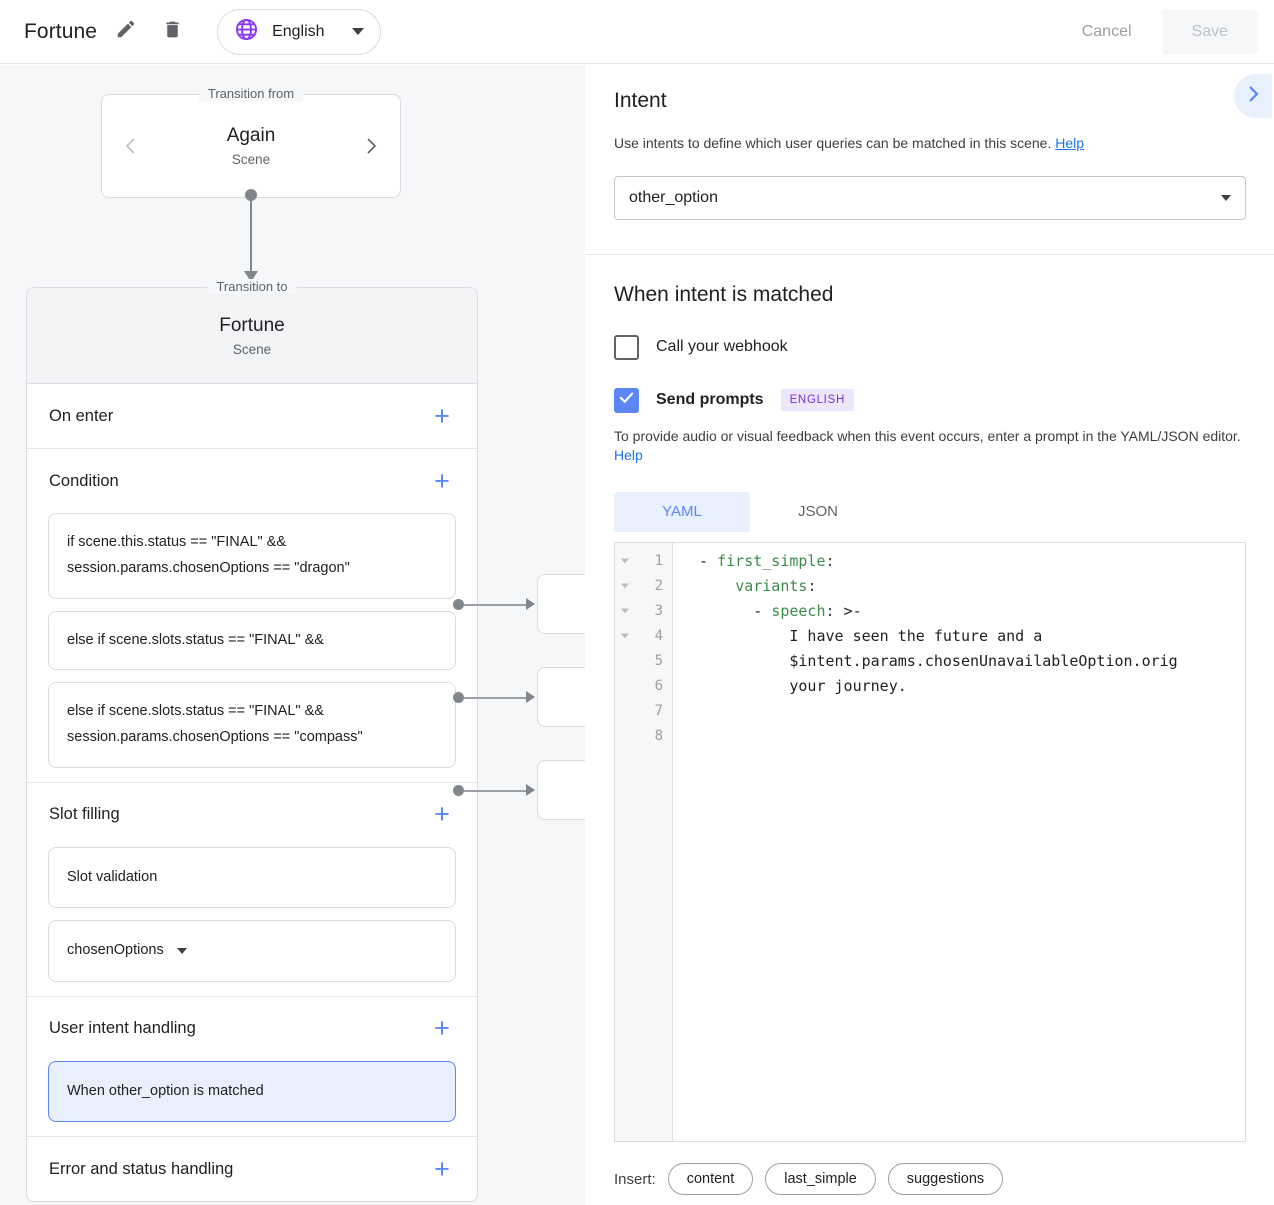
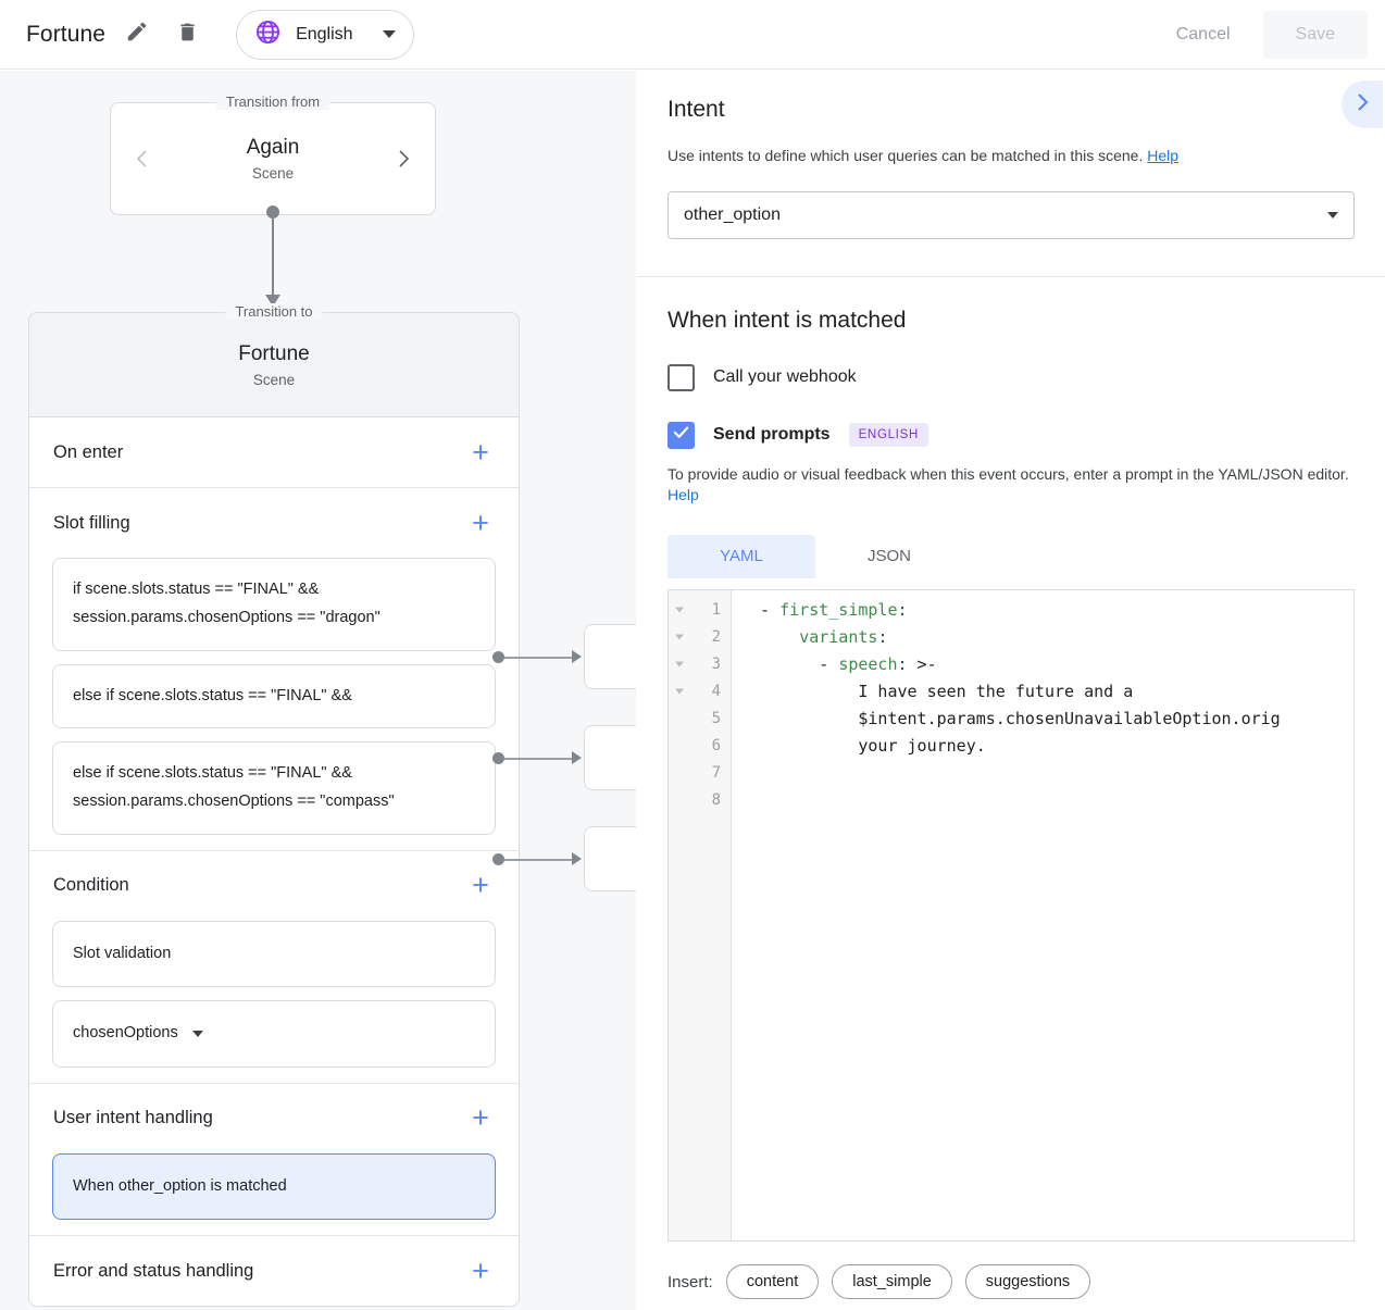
  Fortune
  English
  Cancel
  Save
  Transition from
  Again
  Scene
  Transition to
  Fortune
  Scene
  On enter
  +
- Condition
+ Slot filling
  +
- if scene.this.status == "FINAL" &&
+ if scene.slots.status == "FINAL" &&
  session.params.chosenOptions == "dragon"
  else if scene.slots.status == "FINAL" &&
  else if scene.slots.status == "FINAL" &&
  session.params.chosenOptions == "compass"
- Slot filling
+ Condition
  +
  Slot validation
  chosenOptions
  User intent handling
  +
  When other_option is matched
  Error and status handling
  +
  Intent
  Use intents to define which user queries can be matched in this scene. Help
  other_option
  When intent is matched
  Call your webhook
  Send prompts
  ENGLISH
  To provide audio or visual feedback when this event occurs, enter a prompt in the YAML/JSON editor. Help
  YAML
  JSON
  1
  2
  3
  4
  5
  6
  7
  8
  - first_simple:
  variants:
  - speech: >-
  I have seen the future and a
  $intent.params.chosenUnavailableOption.orig
  your journey.
  Insert:
  content
  last_simple
  suggestions
